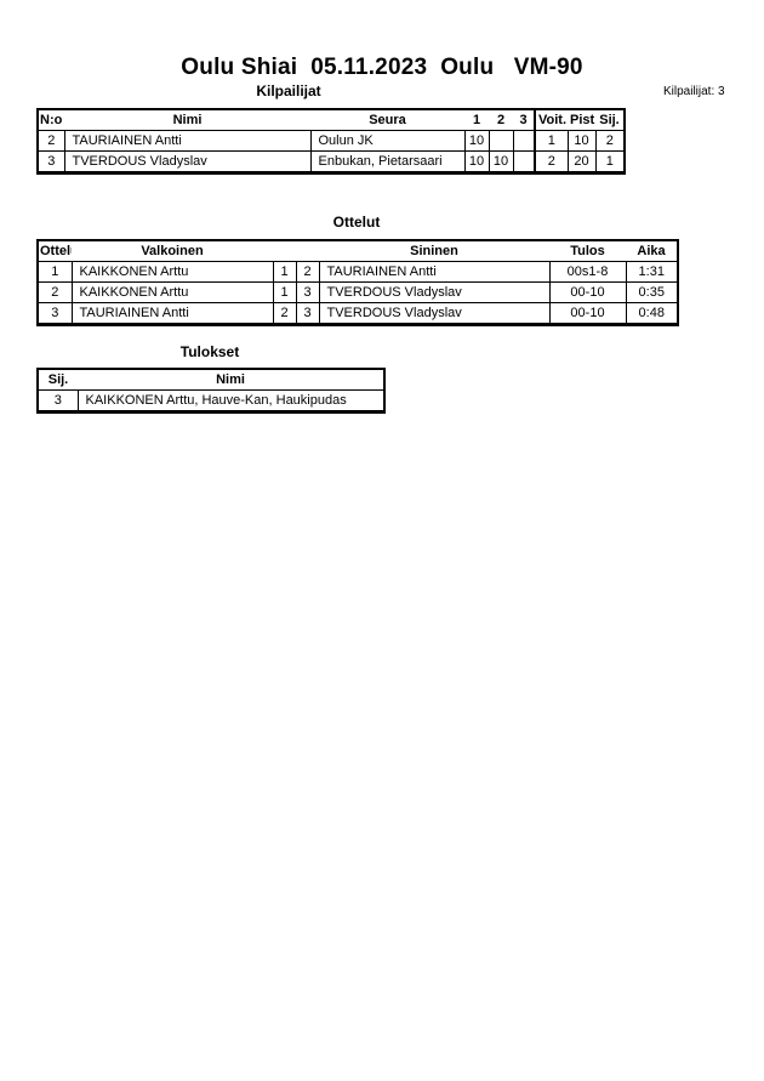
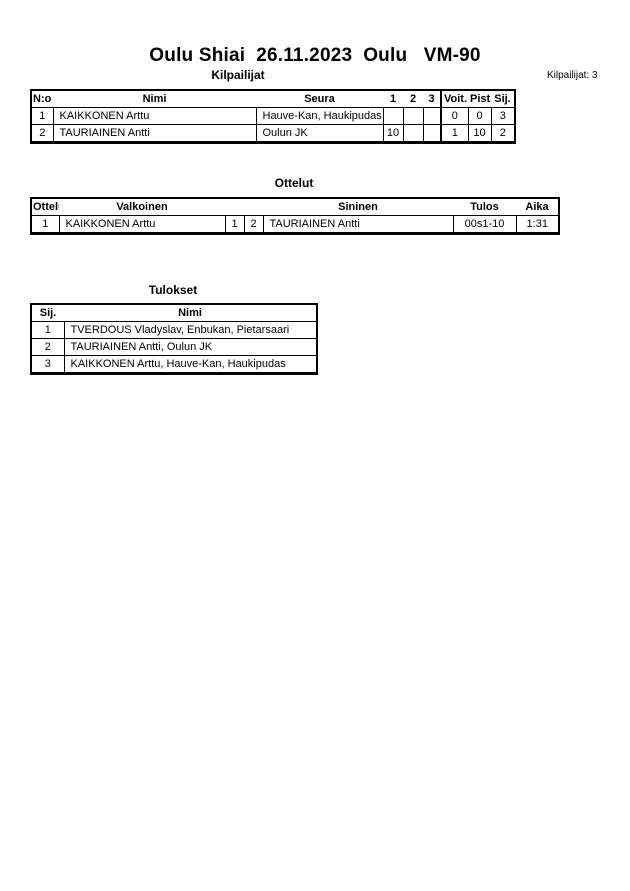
- Oulu Shiai 05.11.2023 Oulu VM-90
+ Oulu Shiai 26.11.2023 Oulu VM-90
  Kilpailijat
  Kilpailijat: 3
  N:o	Nimi	Seura	1	2	3	Voit.	Pist	Sij.
+ 1	KAIKKONEN Arttu	Hauve-Kan, Haukipudas				0	0	3
  2	TAURIAINEN Antti	Oulun JK	10			1	10	2
- 3	TVERDOUS Vladyslav	Enbukan, Pietarsaari	10	10		2	20	1
  Ottelut
  Ottel	Valkoinen			Sininen	Tulos	Aika
- 1	KAIKKONEN Arttu	1	2	TAURIAINEN Antti	00s1-8	1:31
+ 1	KAIKKONEN Arttu	1	2	TAURIAINEN Antti	00s1-10	1:31
- 2	KAIKKONEN Arttu	1	3	TVERDOUS Vladyslav	00-10	0:35
- 3	TAURIAINEN Antti	2	3	TVERDOUS Vladyslav	00-10	0:48
  Tulokset
  Sij.	Nimi
+ 1	TVERDOUS Vladyslav, Enbukan, Pietarsaari
+ 2	TAURIAINEN Antti, Oulun JK
  3	KAIKKONEN Arttu, Hauve-Kan, Haukipudas
